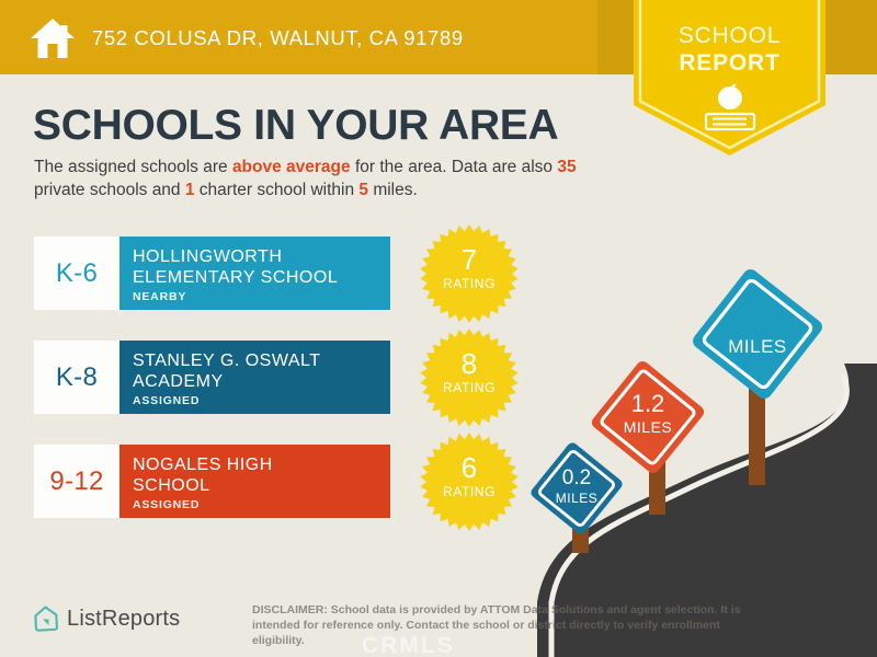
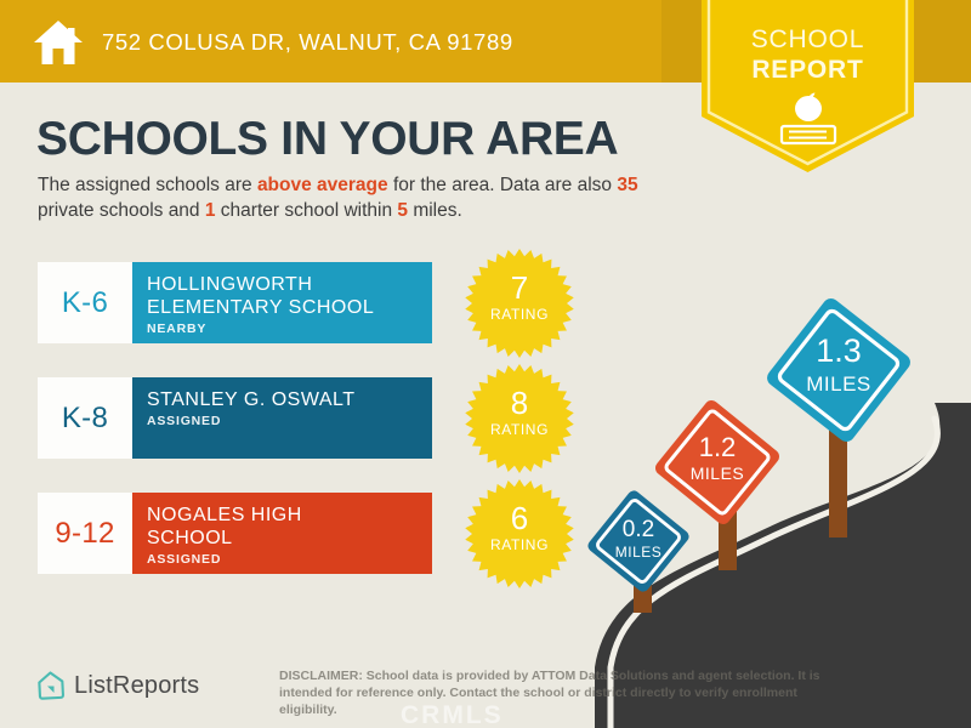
  752 COLUSA DR, WALNUT, CA 91789
  SCHOOL
  REPORT
  SCHOOLS IN YOUR AREA
  The assigned schools are above average for the area. Data are also 35 private schools and 1 charter school within 5 miles.
  K-6
  HOLLINGWORTH
  ELEMENTARY SCHOOL
  NEARBY
  7
  RATING
  K-8
  STANLEY G. OSWALT
- ACADEMY
  ASSIGNED
  8
  RATING
  9-12
  NOGALES HIGH
  SCHOOL
  ASSIGNED
  6
  RATING
+ 1.3
  MILES
  1.2
  MILES
  0.2
  MILES
  ListReports
  DISCLAIMER: School data is provided by ATTOM Data Solutions and agent selection. It is intended for reference only. Contact the school or district directly to verify enrollment eligibility.
